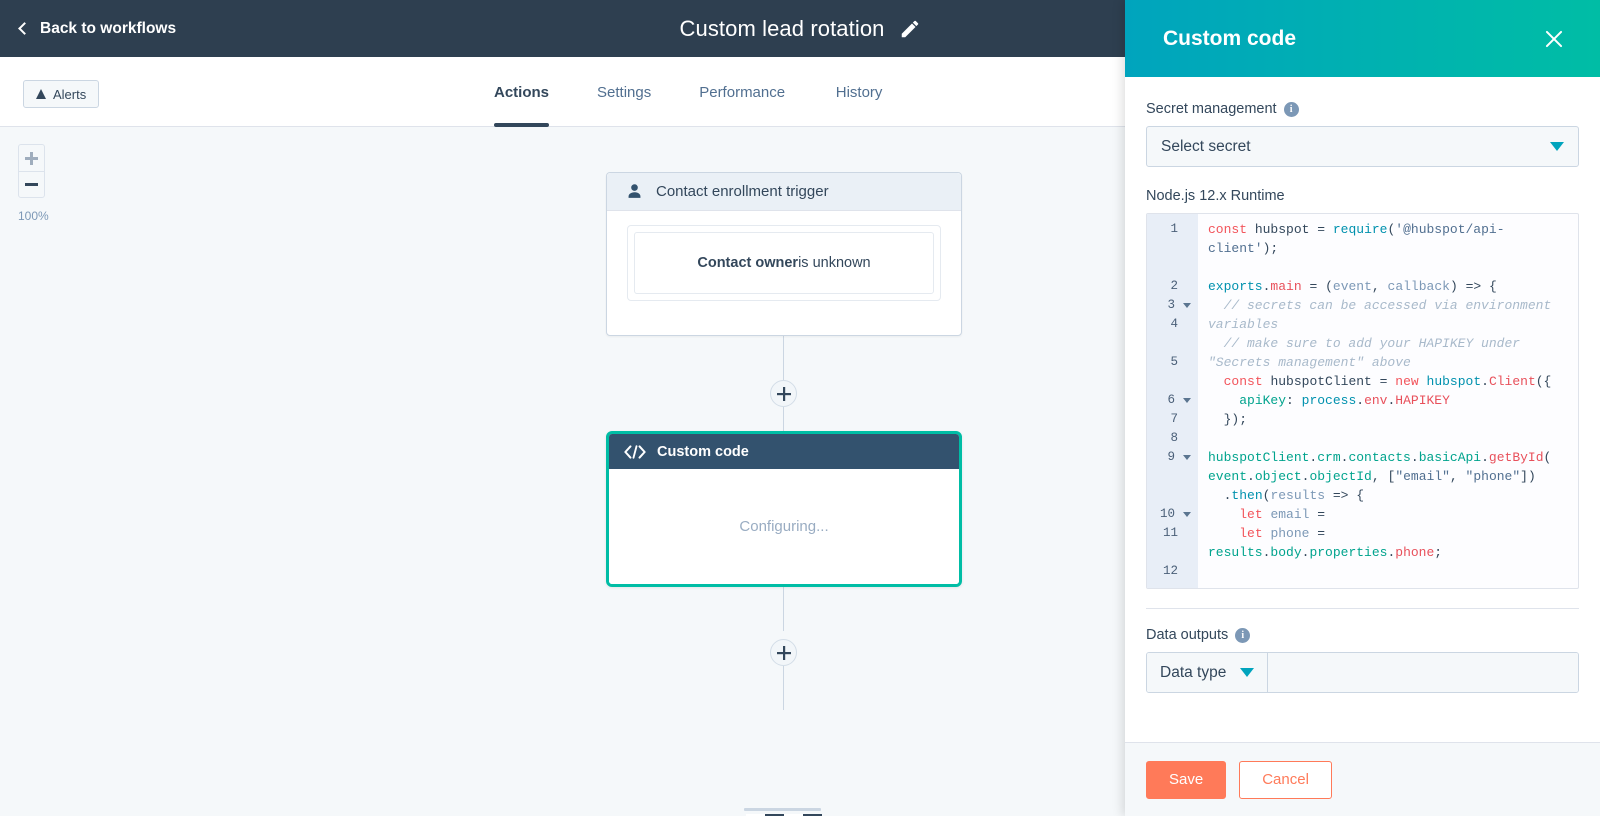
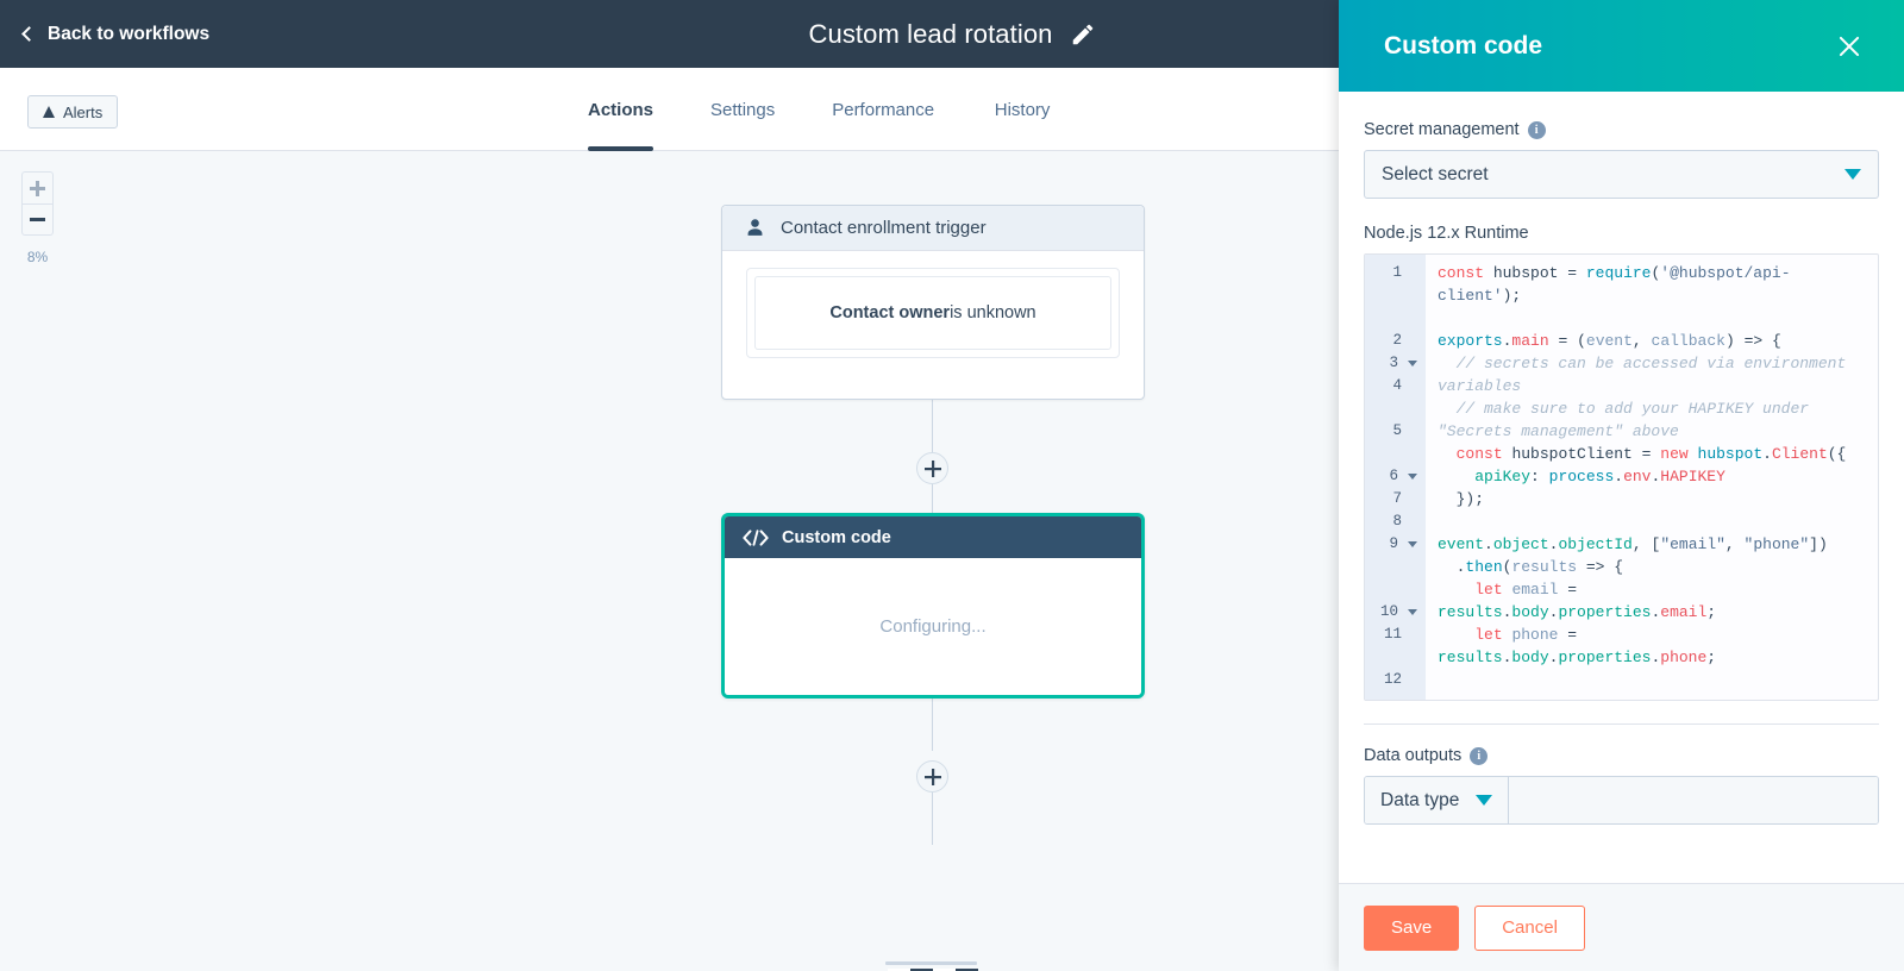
  Back to workflows
  Custom lead rotation
  Alerts
  Actions
  Settings
  Performance
  History
- 100%
+ 8%
  Contact enrollment trigger
  Contact owner
  is unknown
  Custom code
  Configuring...
  Custom code
  Secret management
  i
  Select secret
  Node.js 12.x Runtime
  1
  2
  3
  4
  5
  6
  7
  8
  9
  10
  11
  12
  const hubspot = require('@hubspot/api-
  client');
  exports.main = (event, callback) => {
  // secrets can be accessed via environment
  variables
  // make sure to add your HAPIKEY under
  "Secrets management" above
  const hubspotClient = new hubspot.Client({
  apiKey: process.env.HAPIKEY
  });
- hubspotClient.crm.contacts.basicApi.getById(
  event.object.objectId, ["email", "phone"])
  .then(results => {
  let email =
+ results.body.properties.email;
  let phone =
  results.body.properties.phone;
  Data outputs
  i
  Data type
  Save
  Cancel
